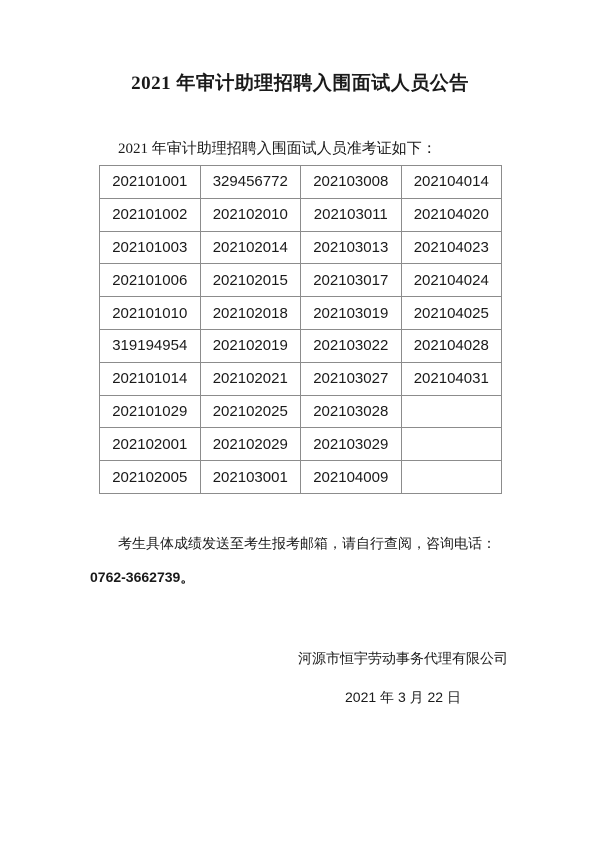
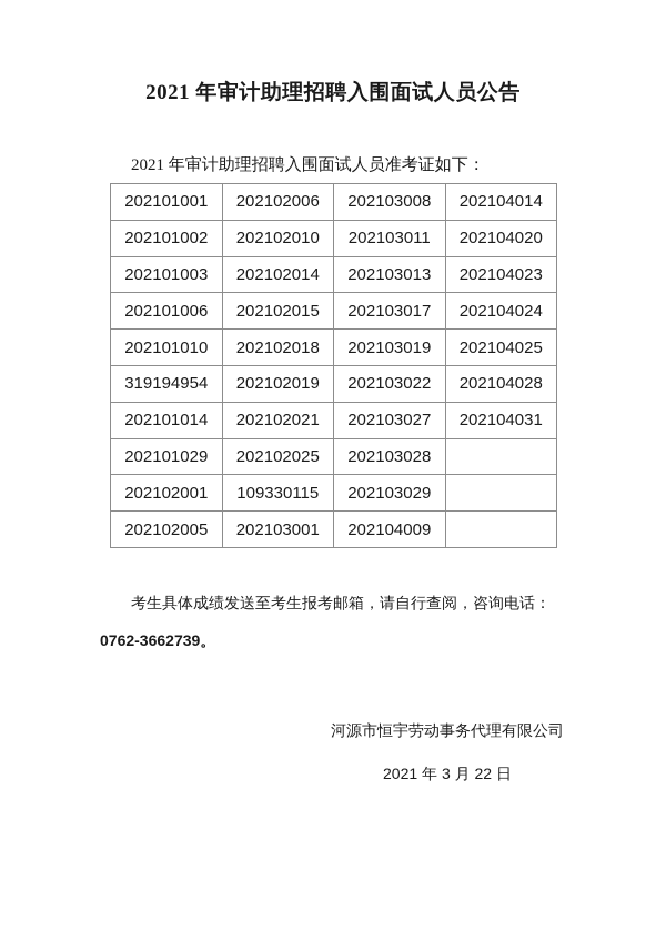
  2021 年审计助理招聘入围面试人员公告
  2021 年审计助理招聘入围面试人员准考证如下：
- 202101001	329456772	202103008	202104014
+ 202101001	202102006	202103008	202104014
  202101002	202102010	202103011	202104020
  202101003	202102014	202103013	202104023
  202101006	202102015	202103017	202104024
  202101010	202102018	202103019	202104025
  319194954	202102019	202103022	202104028
  202101014	202102021	202103027	202104031
  202101029	202102025	202103028
- 202102001	202102029	202103029
+ 202102001	109330115	202103029
  202102005	202103001	202104009
  考生具体成绩发送至考生报考邮箱，请自行查阅，咨询电话：
  0762-3662739。
  河源市恒宇劳动事务代理有限公司
  2021 年 3 月 22 日
